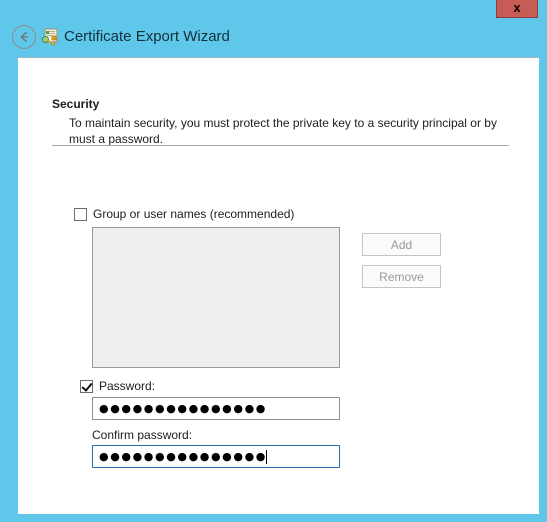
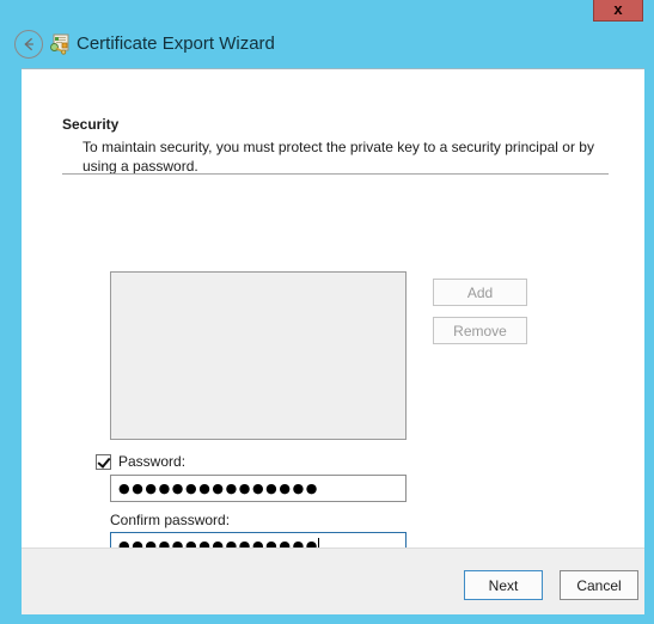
  x
  Certificate Export Wizard
  Security
- To maintain security, you must protect the private key to a security principal or by must a password.
+ To maintain security, you must protect the private key to a security principal or by using a password.
- Group or user names (recommended)
  Add
  Remove
  Password:
  ●●●●●●●●●●●●●●●
  Confirm password:
  ●●●●●●●●●●●●●●●
+ Next
+ Cancel
